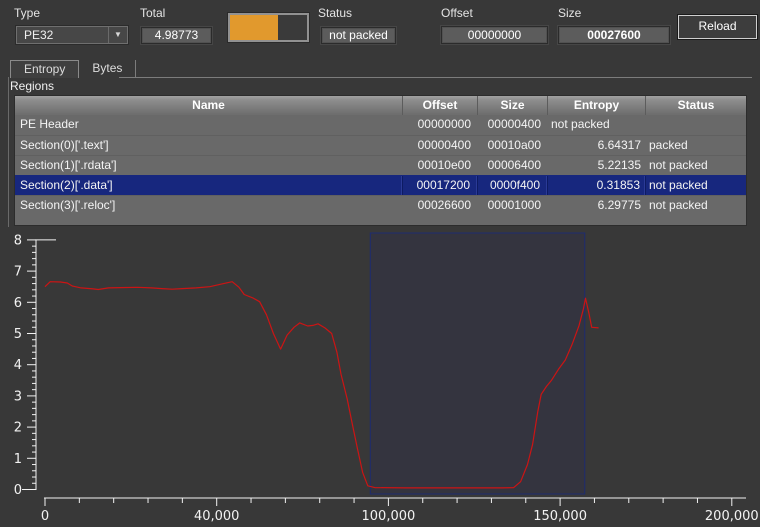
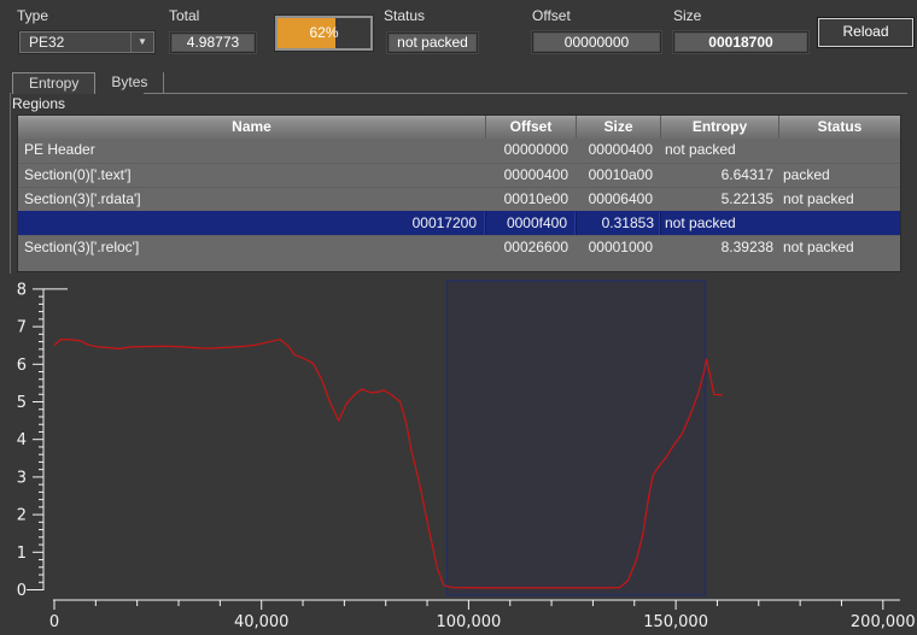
  Type
  PE32
  ▼
  Total
  4.98773
+ 62%
  Status
  not packed
  Offset
  00000000
  Size
- 00027600
+ 00018700
  Reload
  Entropy
  Bytes
  Regions
  Name
  Offset
  Size
  Entropy
  Status
  PE Header
  00000000
  00000400
  not packed
  Section(0)['.text']
  00000400
  00010a00
  6.64317
  packed
- Section(1)['.rdata']
+ Section(3)['.rdata']
  00010e00
  00006400
  5.22135
  not packed
- Section(2)['.data']
  00017200
  0000f400
  0.31853
  not packed
  Section(3)['.reloc']
  00026600
  00001000
- 6.29775
+ 8.39238
  not packed
  0
  1
  2
  3
  4
  5
  6
  7
  8
  0
  40,000
  100,000
  150,000
  200,000
